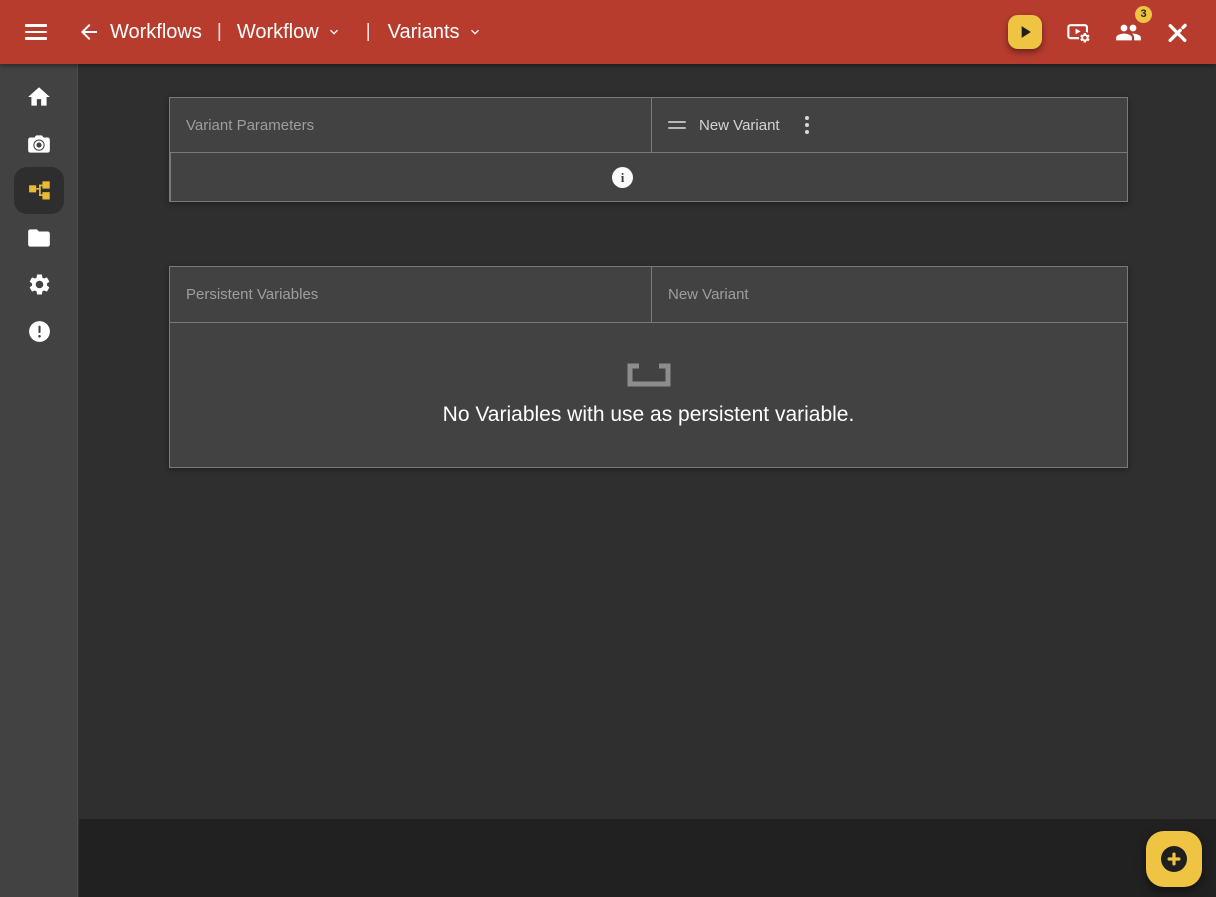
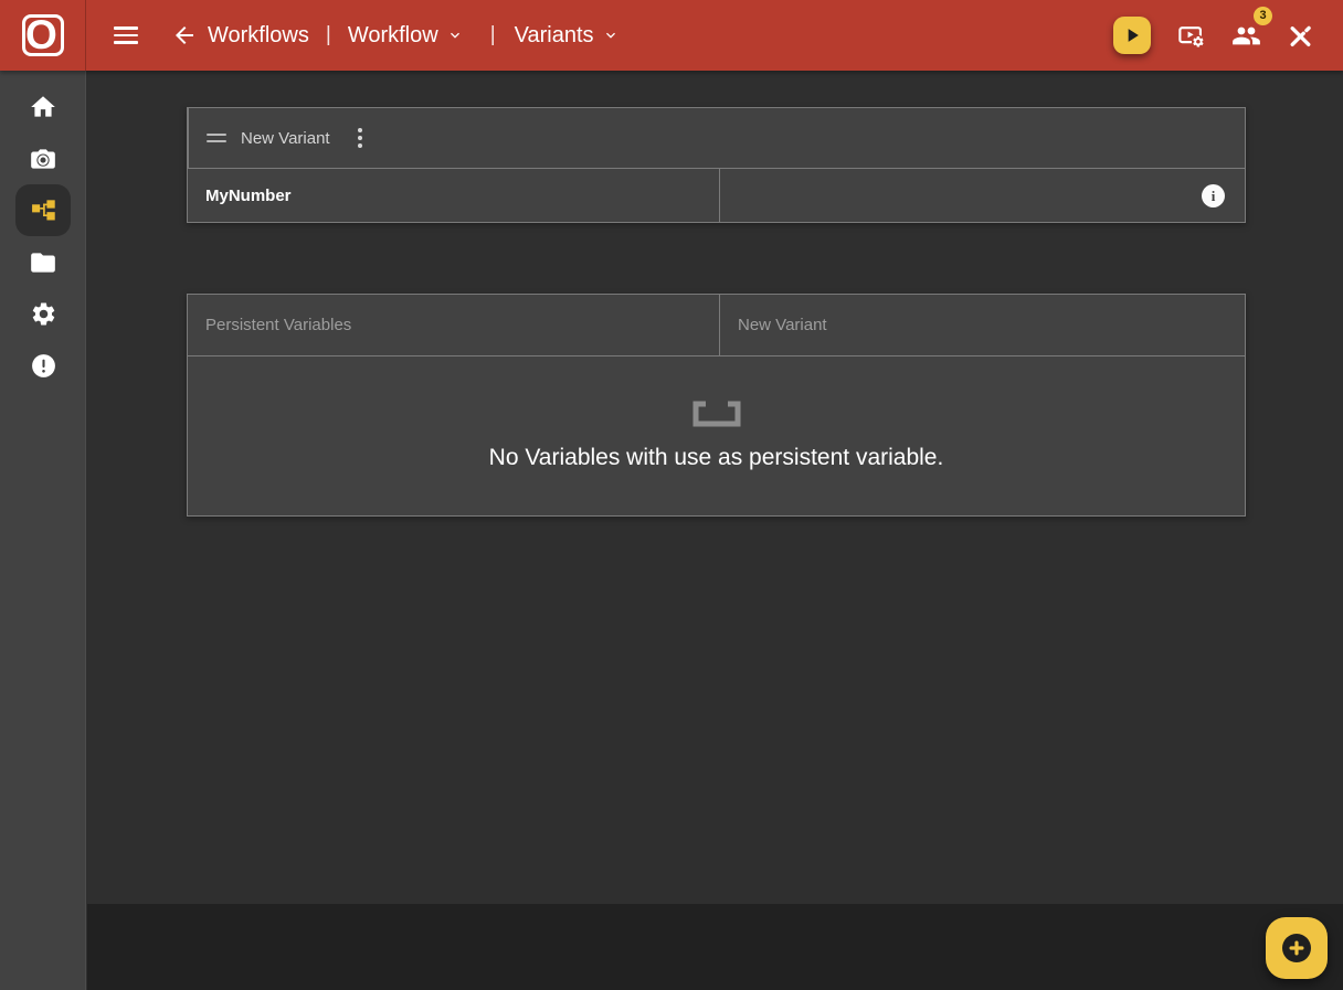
+ O
  Workflows
  |
  Workflow
  |
  Variants
  3
- Variant Parameters
  New Variant
+ MyNumber
  i
  Persistent Variables
  New Variant
  No Variables with use as persistent variable.
